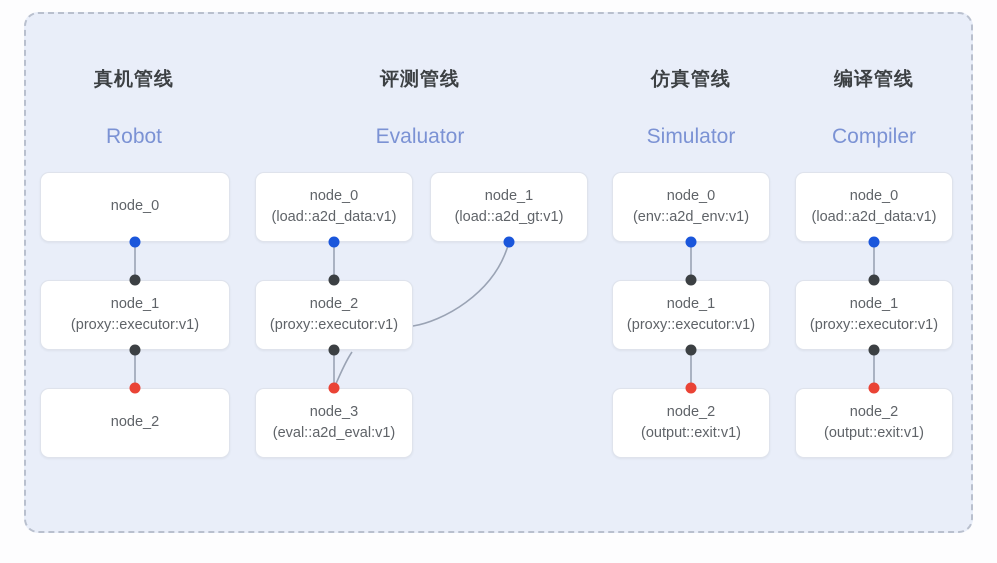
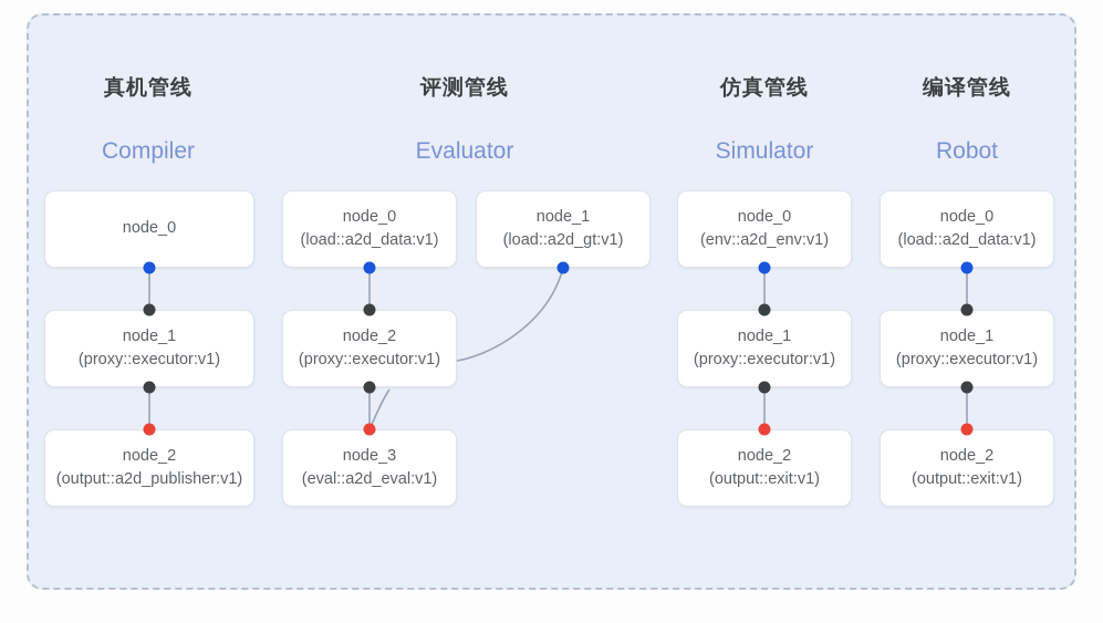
  真机管线
- Robot
+ Compiler
  评测管线
  Evaluator
  仿真管线
  Simulator
  编译管线
- Compiler
+ Robot
  node_0
  node_1
  (proxy::executor:v1)
  node_2
+ (output::a2d_publisher:v1)
  node_0
  (load::a2d_data:v1)
  node_1
  (load::a2d_gt:v1)
  node_2
  (proxy::executor:v1)
  node_3
  (eval::a2d_eval:v1)
  node_0
  (env::a2d_env:v1)
  node_1
  (proxy::executor:v1)
  node_2
  (output::exit:v1)
  node_0
  (load::a2d_data:v1)
  node_1
  (proxy::executor:v1)
  node_2
  (output::exit:v1)
